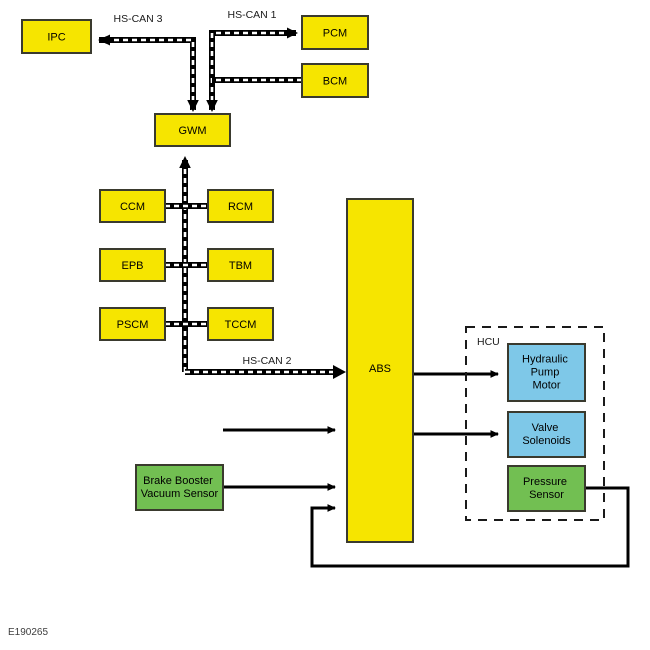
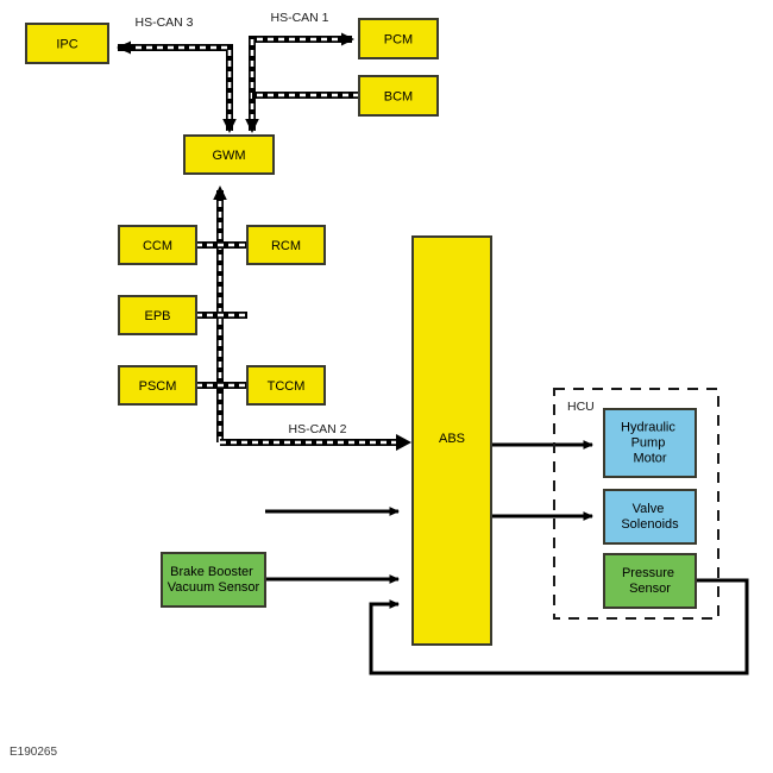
  HCU
  IPC
  PCM
  BCM
  GWM
  CCM
  RCM
  EPB
- TBM
  PSCM
  TCCM
  ABS
  Brake Booster Vacuum Sensor
  Hydraulic Pump Motor
  Valve Solenoids
  Pressure Sensor
  HS-CAN 3
  HS-CAN 1
  HS-CAN 2
  E190265
